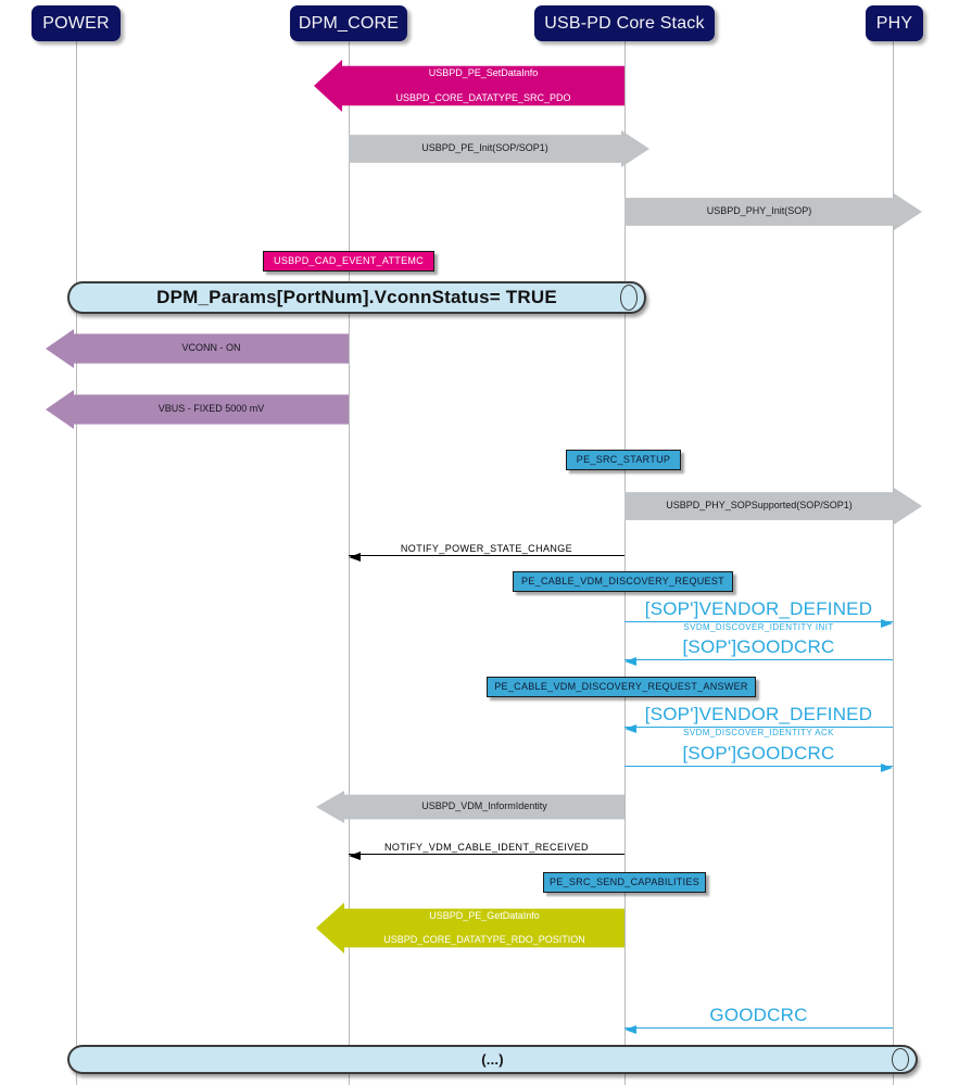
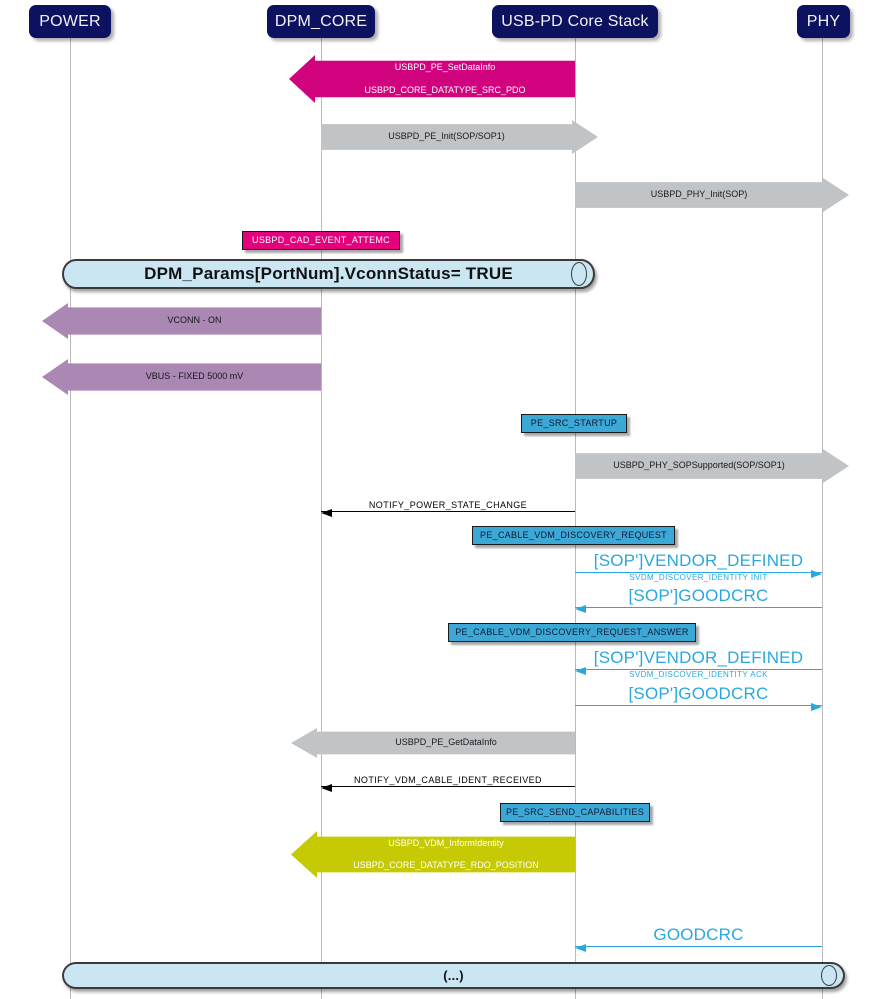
  POWER
  DPM_CORE
  USB-PD Core Stack
  PHY
  USBPD_PE_SetDataInfo
  USBPD_CORE_DATATYPE_SRC_PDO
  USBPD_PE_Init(SOP/SOP1)
  USBPD_PHY_Init(SOP)
  USBPD_CAD_EVENT_ATTEMC
  DPM_Params[PortNum].VconnStatus= TRUE
  VCONN - ON
  VBUS - FIXED 5000 mV
  PE_SRC_STARTUP
  USBPD_PHY_SOPSupported(SOP/SOP1)
  NOTIFY_POWER_STATE_CHANGE
  PE_CABLE_VDM_DISCOVERY_REQUEST
  [SOP']VENDOR_DEFINED
  SVDM_DISCOVER_IDENTITY INIT
  [SOP']GOODCRC
  PE_CABLE_VDM_DISCOVERY_REQUEST_ANSWER
  [SOP']VENDOR_DEFINED
  SVDM_DISCOVER_IDENTITY ACK
  [SOP']GOODCRC
- USBPD_VDM_InformIdentity
+ USBPD_PE_GetDataInfo
  NOTIFY_VDM_CABLE_IDENT_RECEIVED
  PE_SRC_SEND_CAPABILITIES
- USBPD_PE_GetDataInfo
+ USBPD_VDM_InformIdentity
  USBPD_CORE_DATATYPE_RDO_POSITION
  GOODCRC
  (...)
